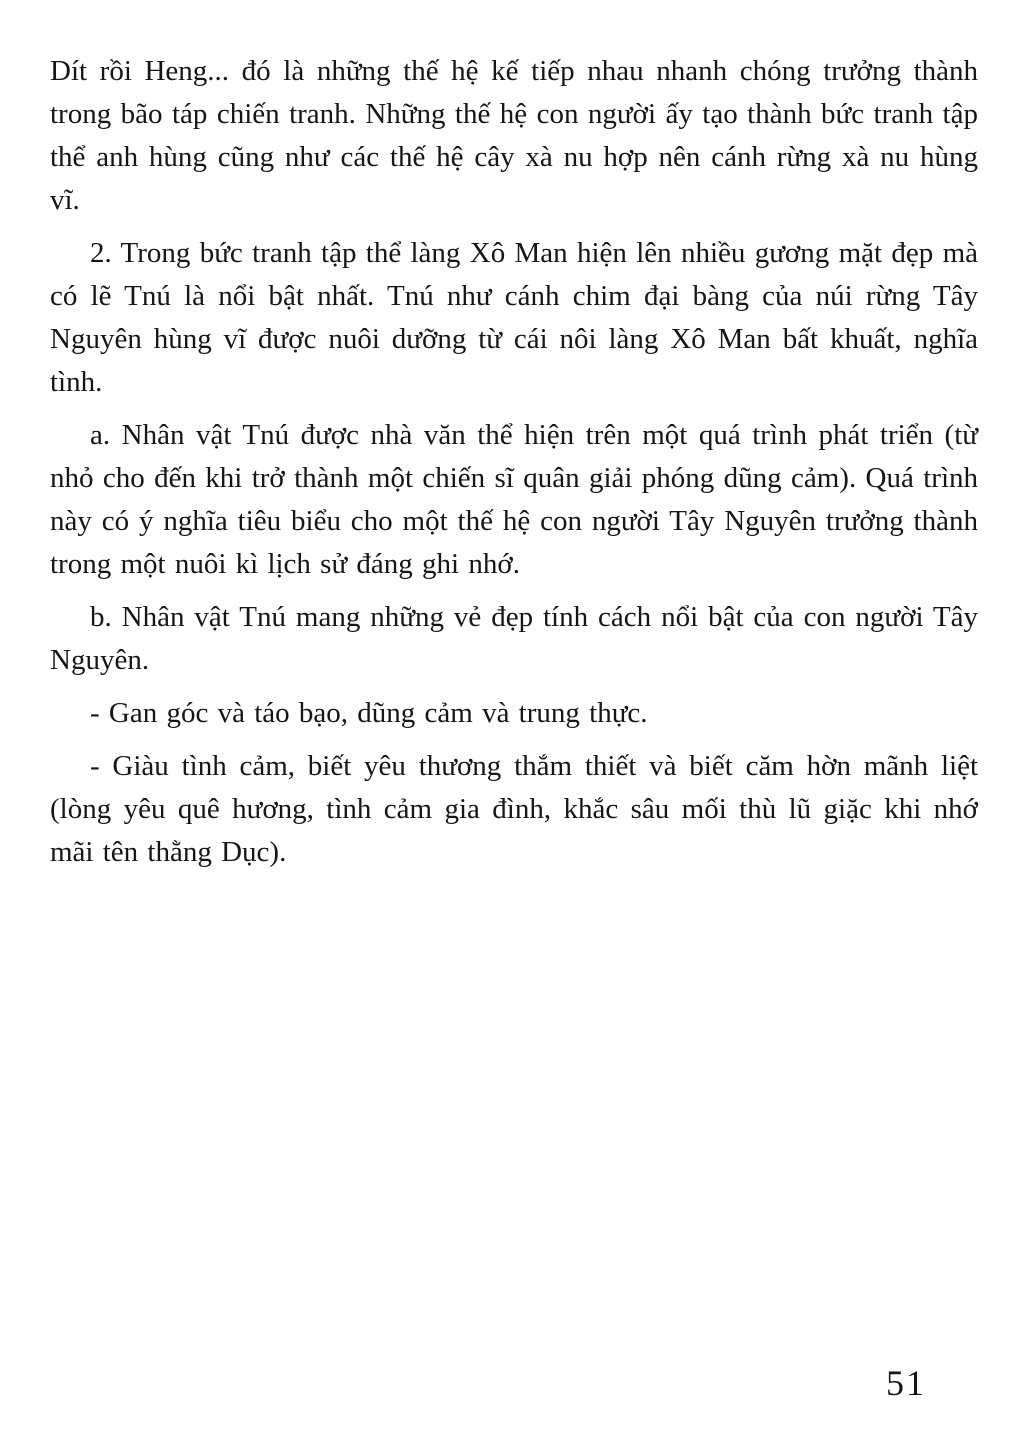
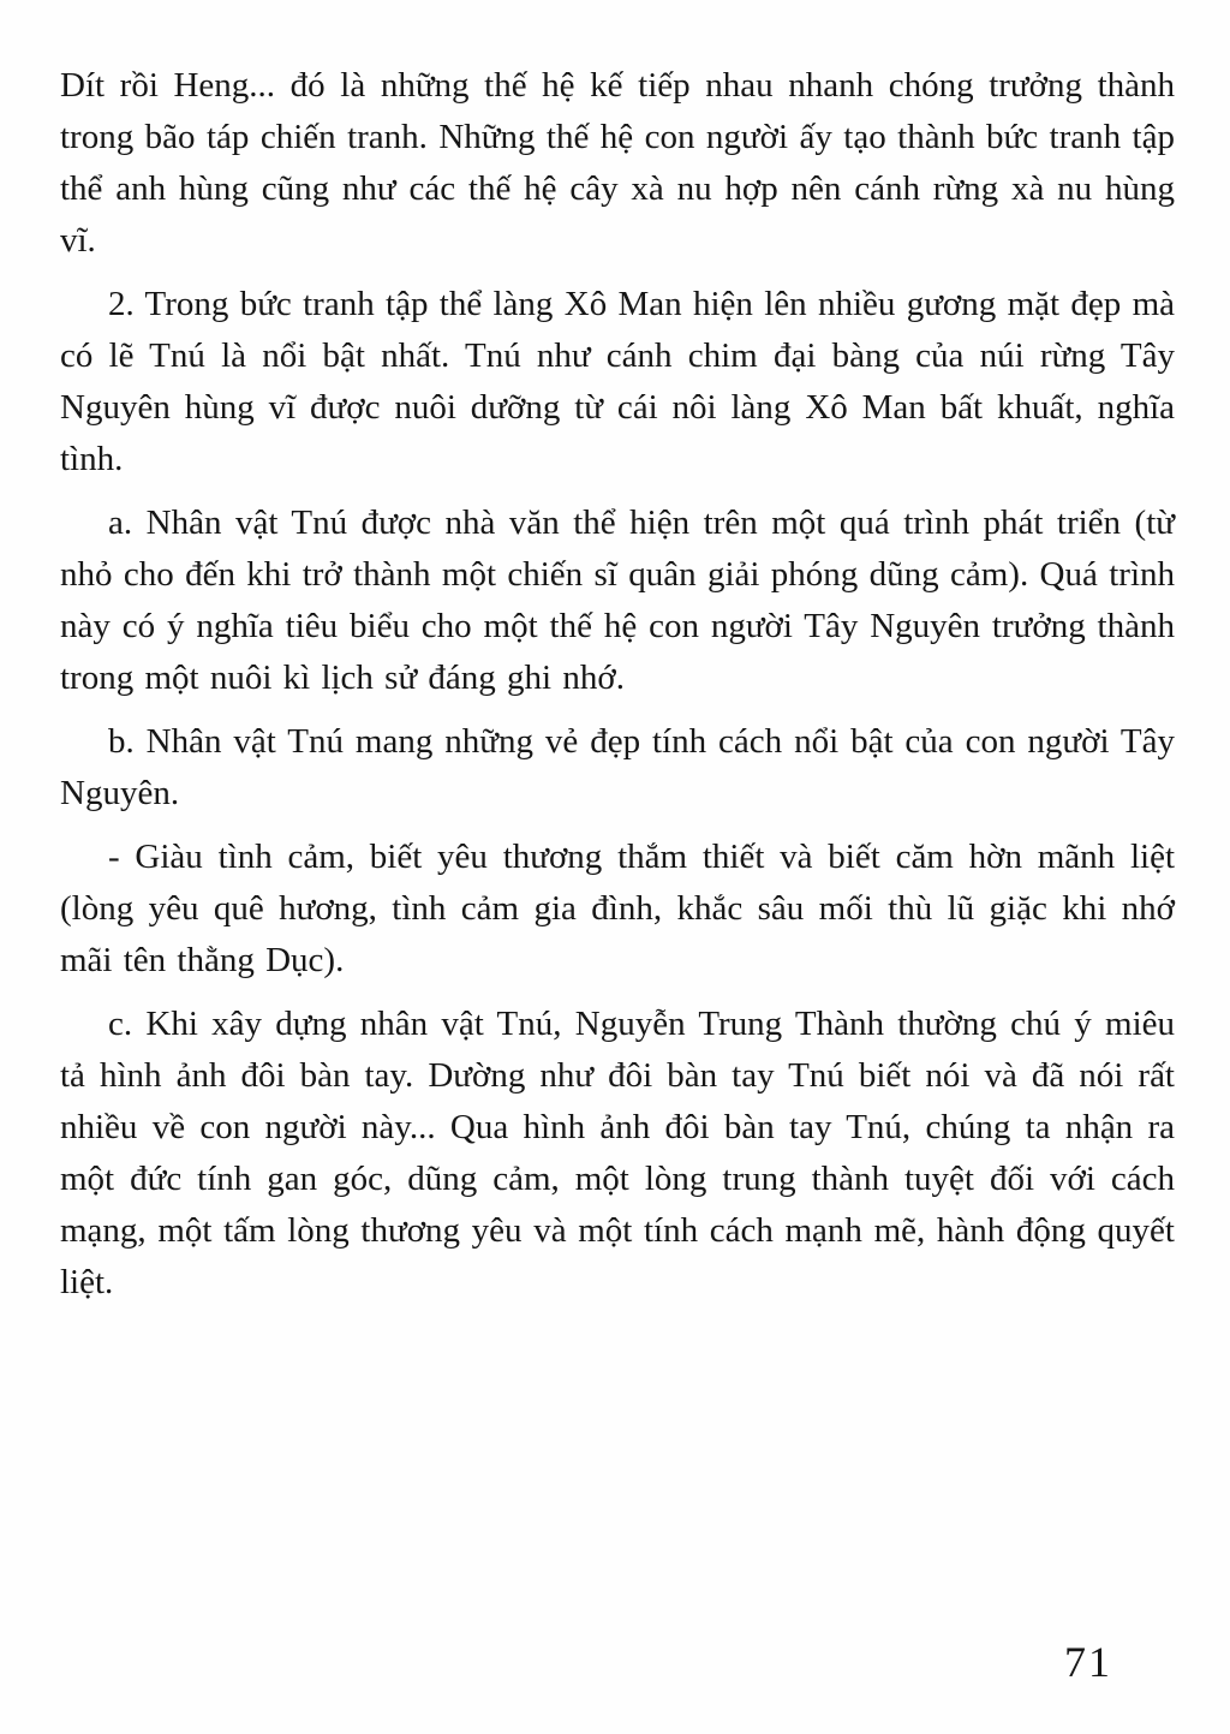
  Dít rồi Heng... đó là những thế hệ kế tiếp nhau nhanh chóng trưởng thành trong bão táp chiến tranh. Những thế hệ con người ấy tạo thành bức tranh tập thể anh hùng cũng như các thế hệ cây xà nu hợp nên cánh rừng xà nu hùng vĩ.
  2. Trong bức tranh tập thể làng Xô Man hiện lên nhiều gương mặt đẹp mà có lẽ Tnú là nổi bật nhất. Tnú như cánh chim đại bàng của núi rừng Tây Nguyên hùng vĩ được nuôi dưỡng từ cái nôi làng Xô Man bất khuất, nghĩa tình.
  a. Nhân vật Tnú được nhà văn thể hiện trên một quá trình phát triển (từ nhỏ cho đến khi trở thành một chiến sĩ quân giải phóng dũng cảm). Quá trình này có ý nghĩa tiêu biểu cho một thế hệ con người Tây Nguyên trưởng thành trong một nuôi kì lịch sử đáng ghi nhớ.
  b. Nhân vật Tnú mang những vẻ đẹp tính cách nổi bật của con người Tây Nguyên.
- - Gan góc và táo bạo, dũng cảm và trung thực.
  - Giàu tình cảm, biết yêu thương thắm thiết và biết căm hờn mãnh liệt (lòng yêu quê hương, tình cảm gia đình, khắc sâu mối thù lũ giặc khi nhớ mãi tên thằng Dục).
+ c. Khi xây dựng nhân vật Tnú, Nguyễn Trung Thành thường chú ý miêu tả hình ảnh đôi bàn tay. Dường như đôi bàn tay Tnú biết nói và đã nói rất nhiều về con người này... Qua hình ảnh đôi bàn tay Tnú, chúng ta nhận ra một đức tính gan góc, dũng cảm, một lòng trung thành tuyệt đối với cách mạng, một tấm lòng thương yêu và một tính cách mạnh mẽ, hành động quyết liệt.
- 51
+ 71
